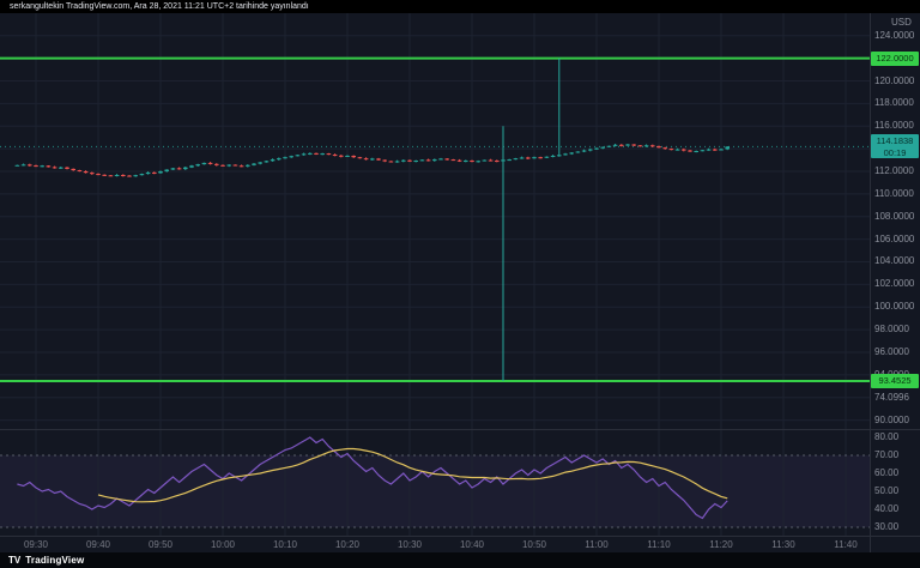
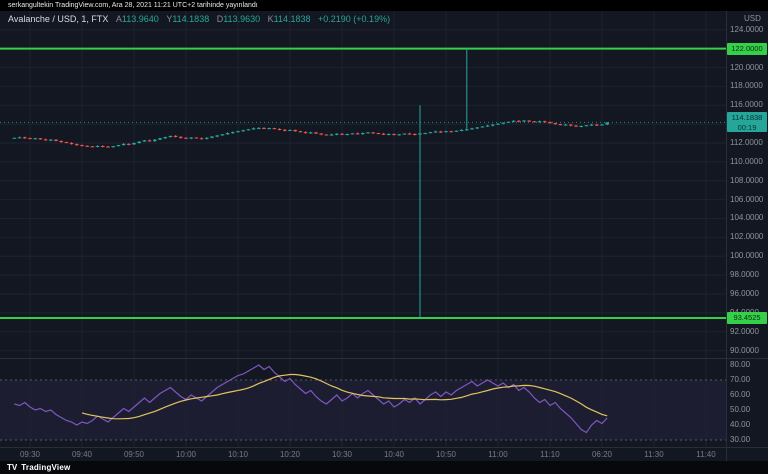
+ Avalanche / USD, 1, FTX A113.9640 Y114.1838 D113.9630 K114.1838 +0.2190 (+0.19%)
  USD
  124.0000
  120.0000
  118.0000
  116.0000
  112.0000
  110.0000
  108.0000
  106.0000
  104.0000
  102.0000
  100.0000
  98.0000
  96.0000
- 74.0996
+ 92.0000
  90.0000
  80.00
  70.00
  60.00
  50.00
  40.00
  30.00
  122.0000
  93.4525
  114.1838
  00:19
  09:30
  09:40
  09:50
  10:00
  10:10
  10:20
  10:30
  10:40
  10:50
  11:00
  11:10
- 11:20
+ 06:20
  11:30
  11:40
  TV TradingView
